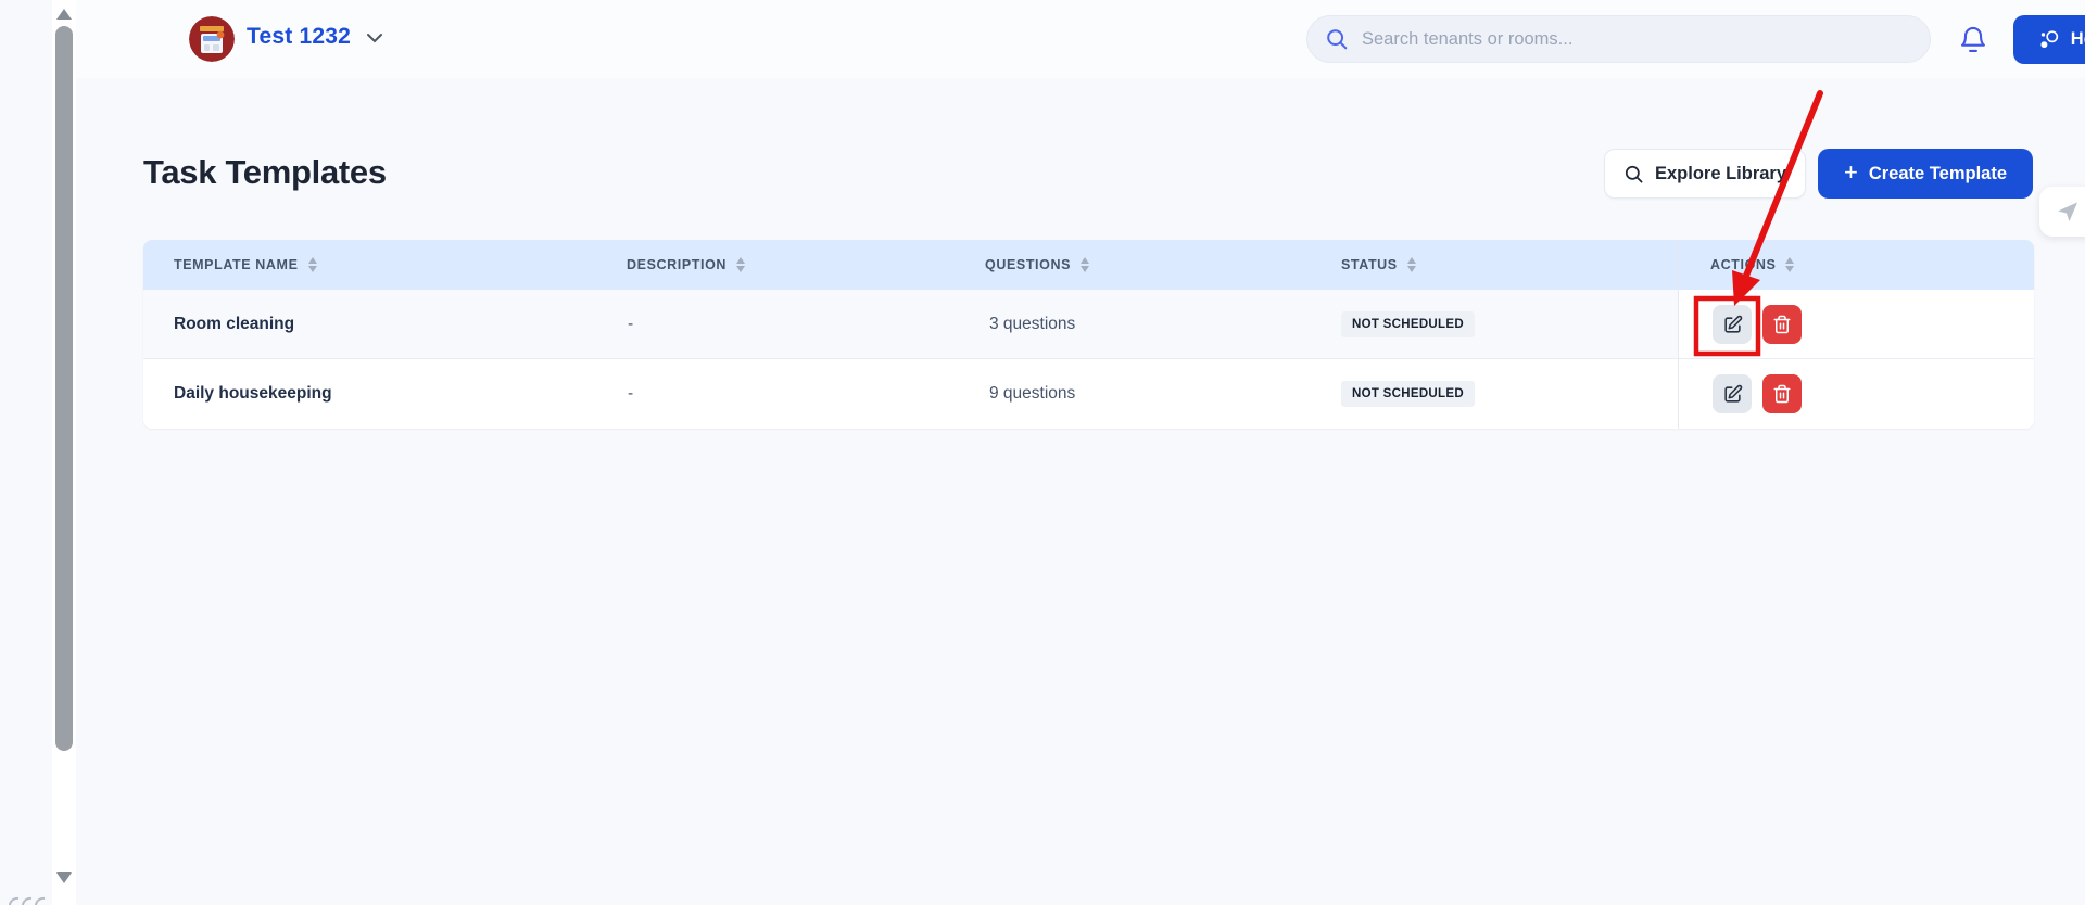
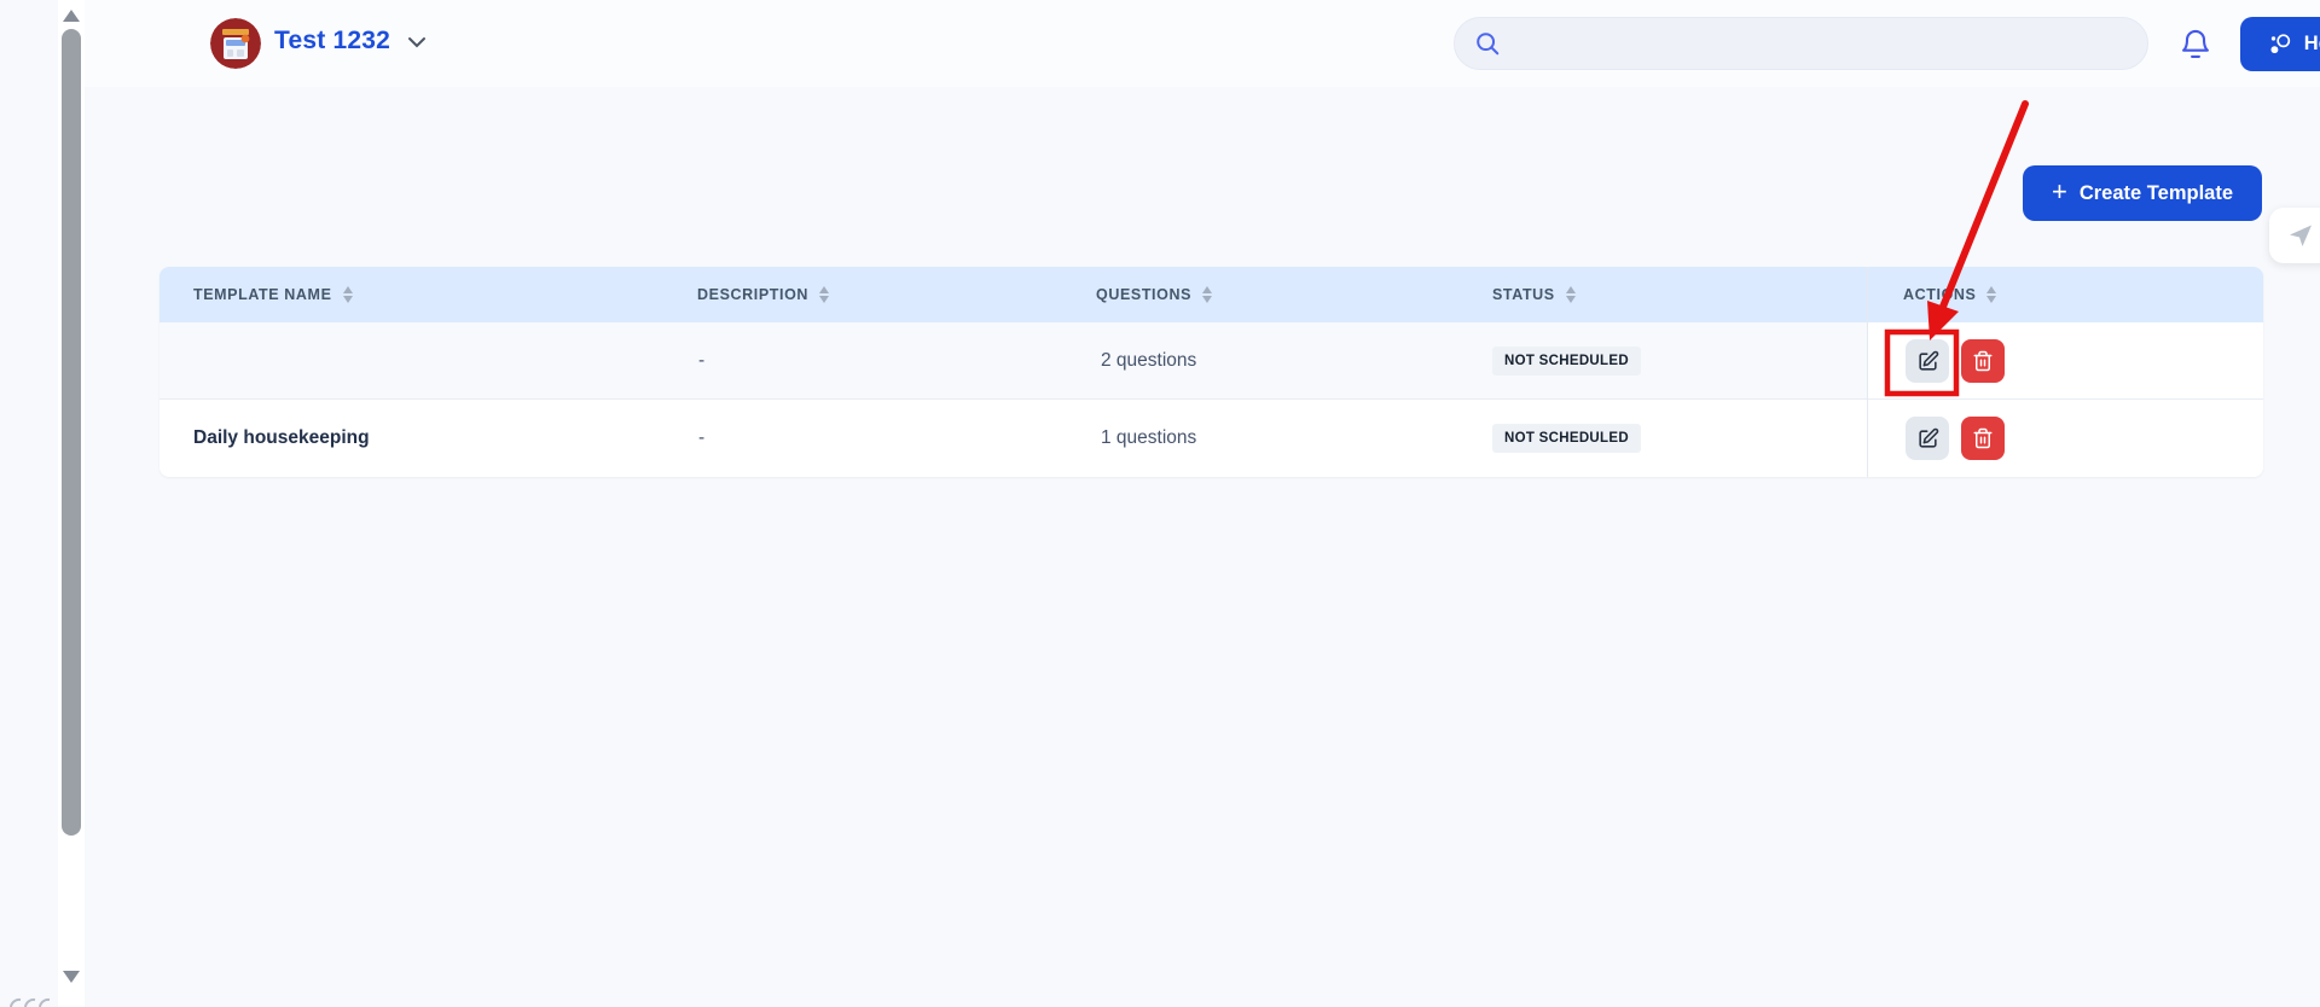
  Test 1232
- Search tenants or rooms...
- Task Templates
- Explore Library
  +
  Create Template
  TEMPLATE NAME
  DESCRIPTION
  QUESTIONS
  STATUS
  ACTINS
- Room cleaning
  -
- 3 questions
+ 2 questions
  NOT SCHEDULED
  Daily housekeeping
  -
- 9 questions
+ 1 questions
  NOT SCHEDULED
